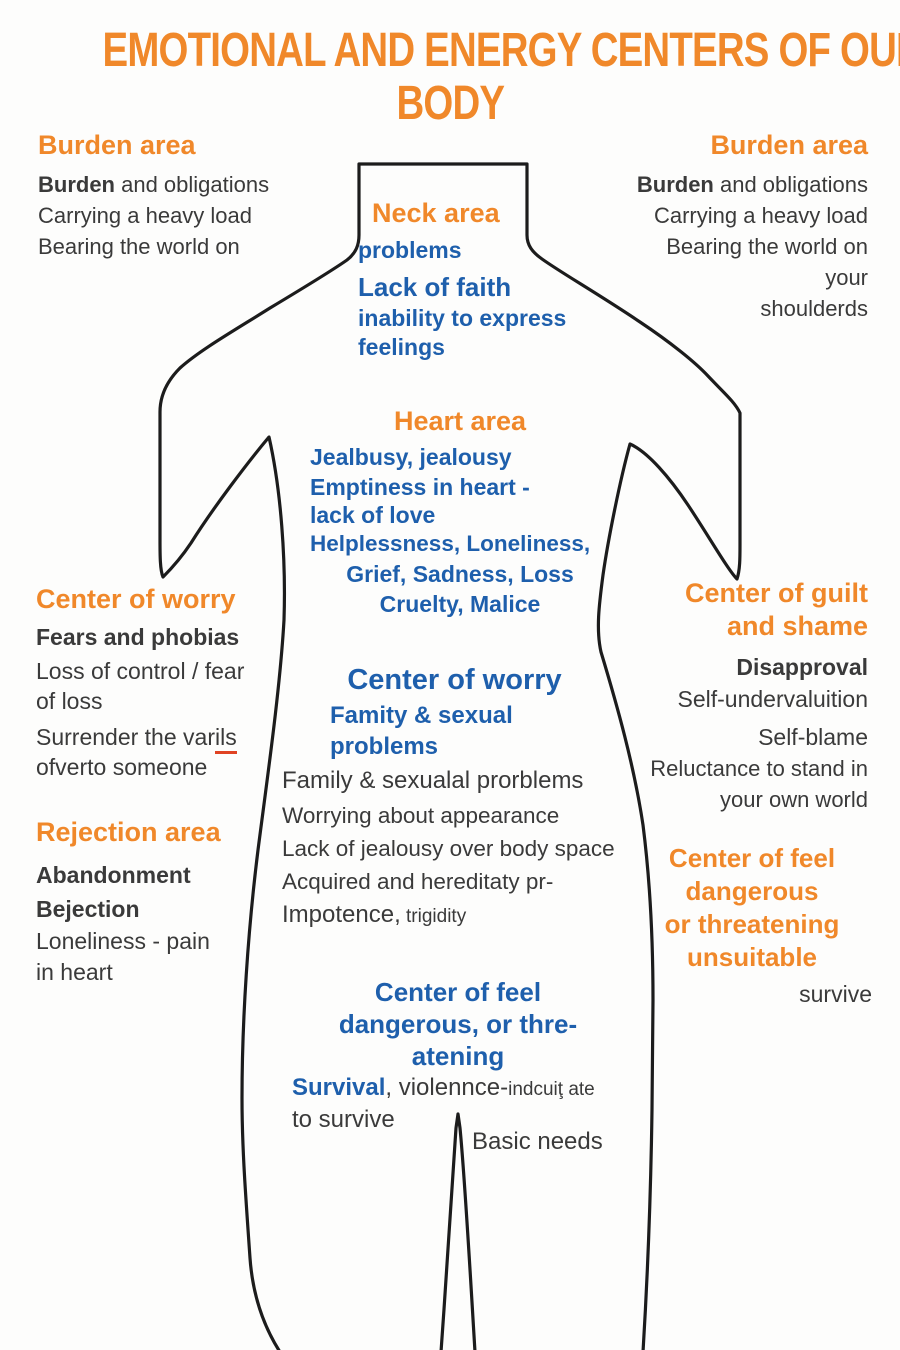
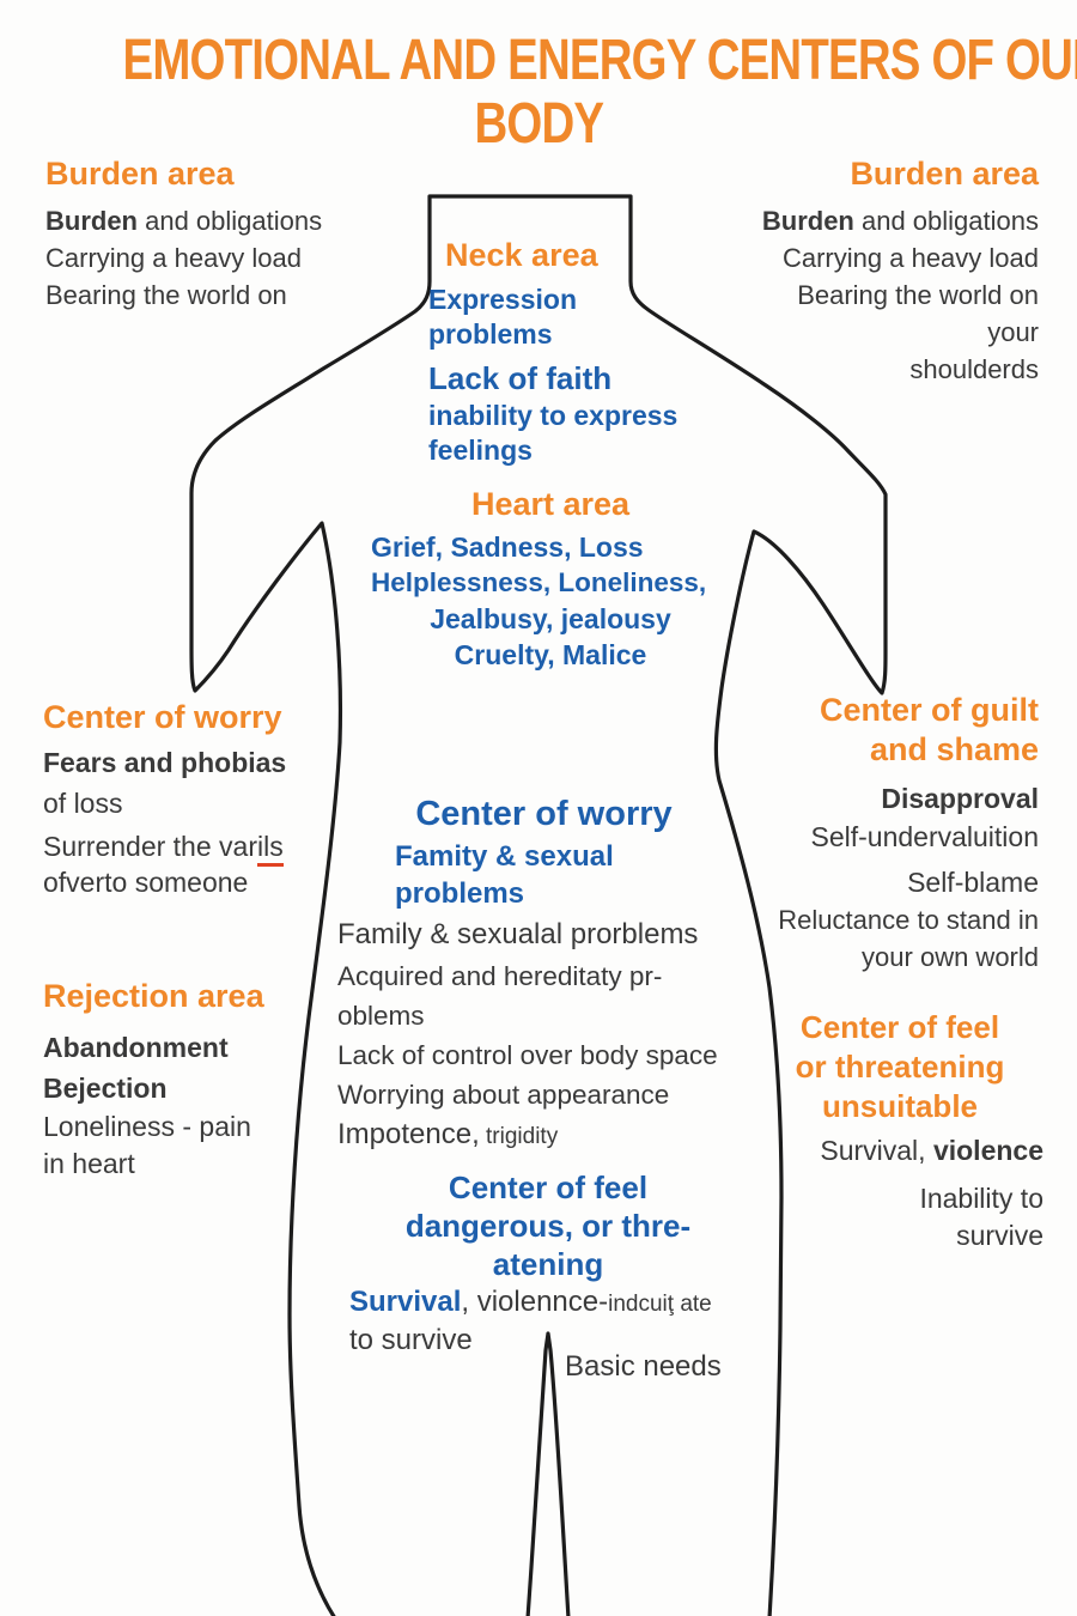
  EMOTIONAL AND ENERGY CENTERS OF OU
  BODY
  Burden area
  Burden and obligations
  Carrying a heavy load
  Bearing the world on
  Burden area
  Burden and obligations
  Carrying a heavy load
  Bearing the world on
  your
  shoulderds
  Neck area
+ Expression
  problems
  Lack of faith
  inability to express
  feelings
  Heart area
- Jealbusy, jealousy
+ Grief, Sadness, Loss
- Emptiness in heart -
- lack of love
  Helplessness, Loneliness,
- Grief, Sadness, Loss
+ Jealbusy, jealousy
  Cruelty, Malice
  Center of worry
  Fears and phobias
- Loss of control / fear
  of loss
  Surrender the varils
  ofverto someone
  Rejection area
  Abandonment
  Bejection
  Loneliness - pain
  in heart
  Center of worry
  Famity & sexual
  problems
  Family & sexualal prorblems
- Worrying about appearance
+ Acquired and hereditaty pr-
+ oblems
- Lack of jealousy over body space
+ Lack of control over body space
- Acquired and hereditaty pr-
+ Worrying about appearance
  Impotence, trigidity
  Center of feel
  dangerous, or thre-
  atening
  Survival, violennce-indcuiţ ate
  to survive
  Basic needs
  Center of guilt
  and shame
  Disapproval
  Self-undervaluition
  Self-blame
  Reluctance to stand in
  your own world
  Center of feel
- dangerous
  or threatening
  unsuitable
+ Survival, violence
+ Inability to
  survive
